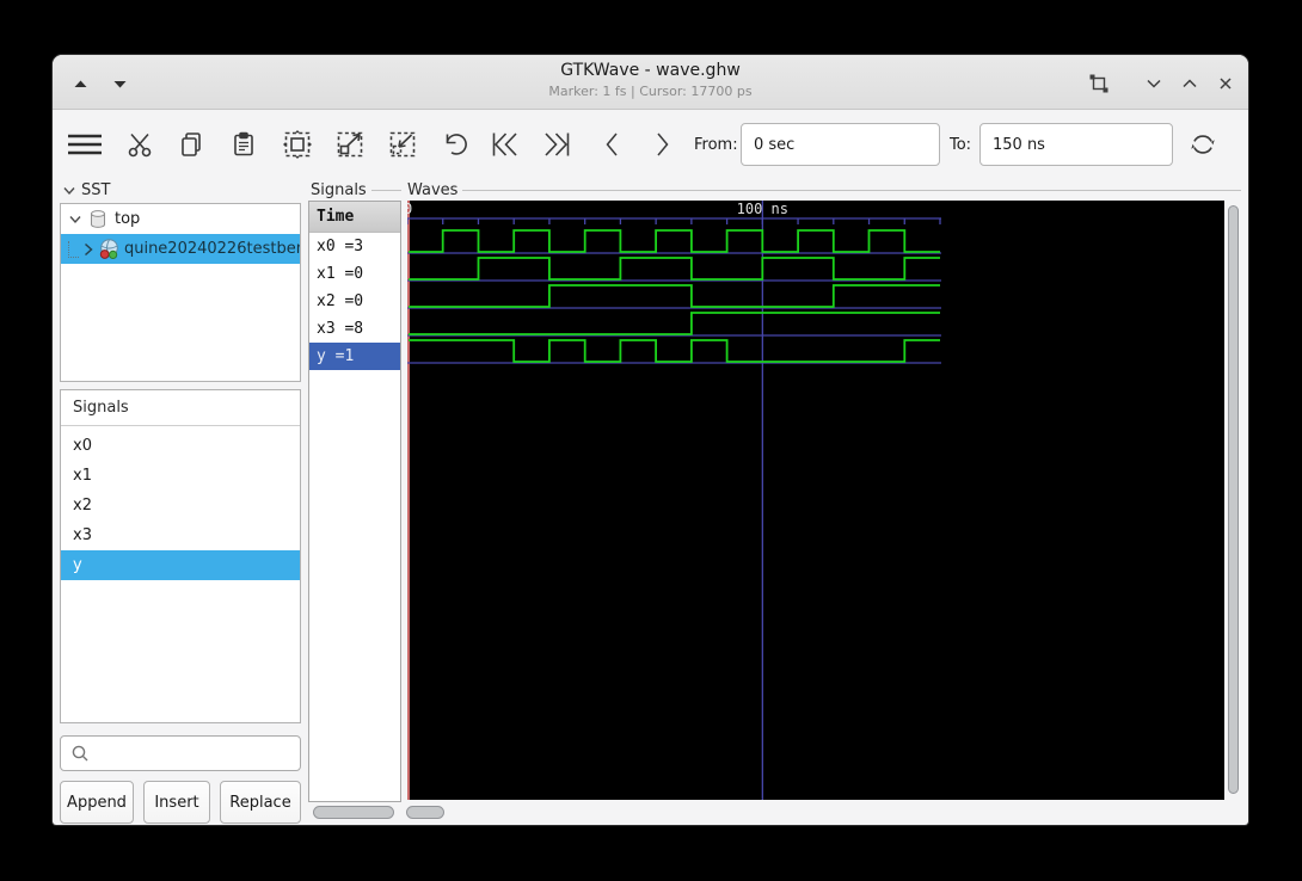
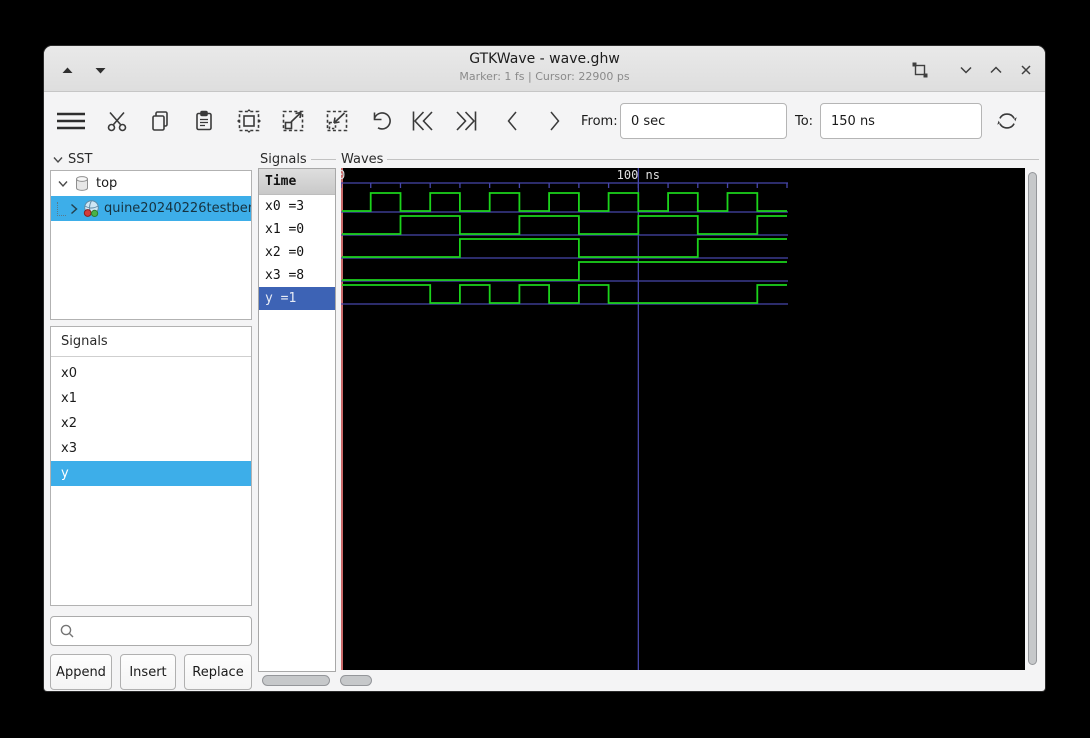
  GTKWave - wave.ghw
- Marker: 1 fs | Cursor: 17700 ps
+ Marker: 1 fs | Cursor: 22900 ps
  From:
  0 sec
  To:
  150 ns
  SST
  top
  quine20240226testbe
  Signals
  x0
  x1
  x2
  x3
  y
  Append
  Insert
  Replace
  Signals
  Time
  x0 =3
  x1 =0
  x2 =0
  x3 =8
  y =1
  Waves
  0
  100 ns
